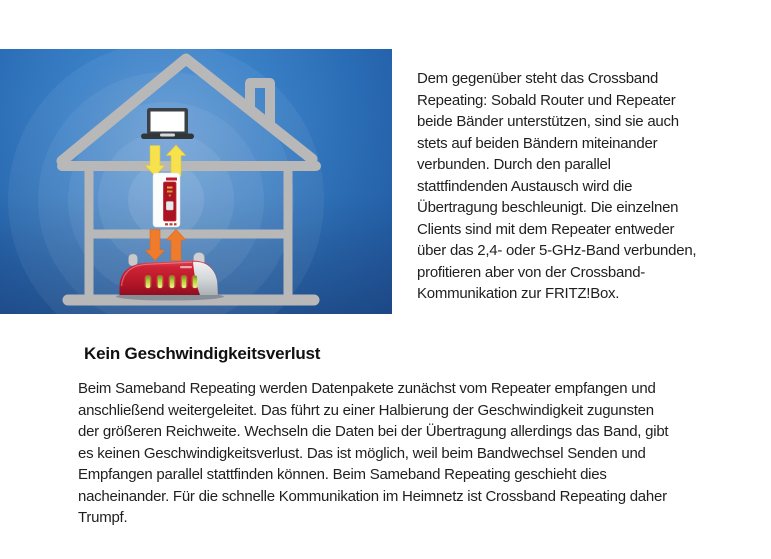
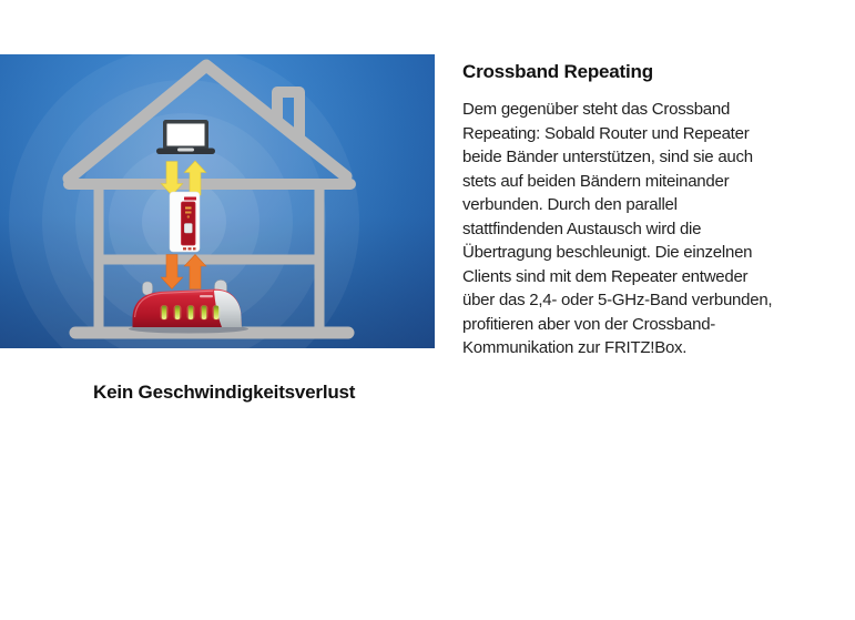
+ Crossband Repeating
  Dem gegenüber steht das Crossband
  Repeating: Sobald Router und Repeater
  beide Bänder unterstützen, sind sie auch
  stets auf beiden Bändern miteinander
  verbunden. Durch den parallel
  stattfindenden Austausch wird die
  Übertragung beschleunigt. Die einzelnen
  Clients sind mit dem Repeater entweder
  über das 2,4- oder 5-GHz-Band verbunden,
  profitieren aber von der Crossband-
  Kommunikation zur FRITZ!Box.
  Kein Geschwindigkeitsverlust
- Beim Sameband Repeating werden Datenpakete zunächst vom Repeater empfangen und
- anschließend weitergeleitet. Das führt zu einer Halbierung der Geschwindigkeit zugunsten
- der größeren Reichweite. Wechseln die Daten bei der Übertragung allerdings das Band, gibt
- es keinen Geschwindigkeitsverlust. Das ist möglich, weil beim Bandwechsel Senden und
- Empfangen parallel stattfinden können. Beim Sameband Repeating geschieht dies
- nacheinander. Für die schnelle Kommunikation im Heimnetz ist Crossband Repeating daher
- Trumpf.
